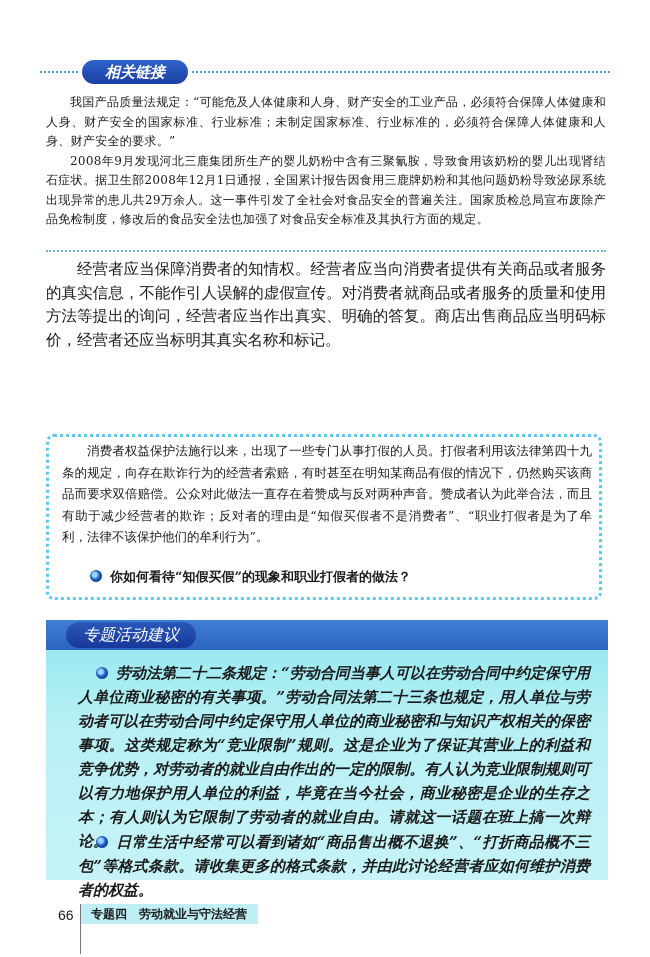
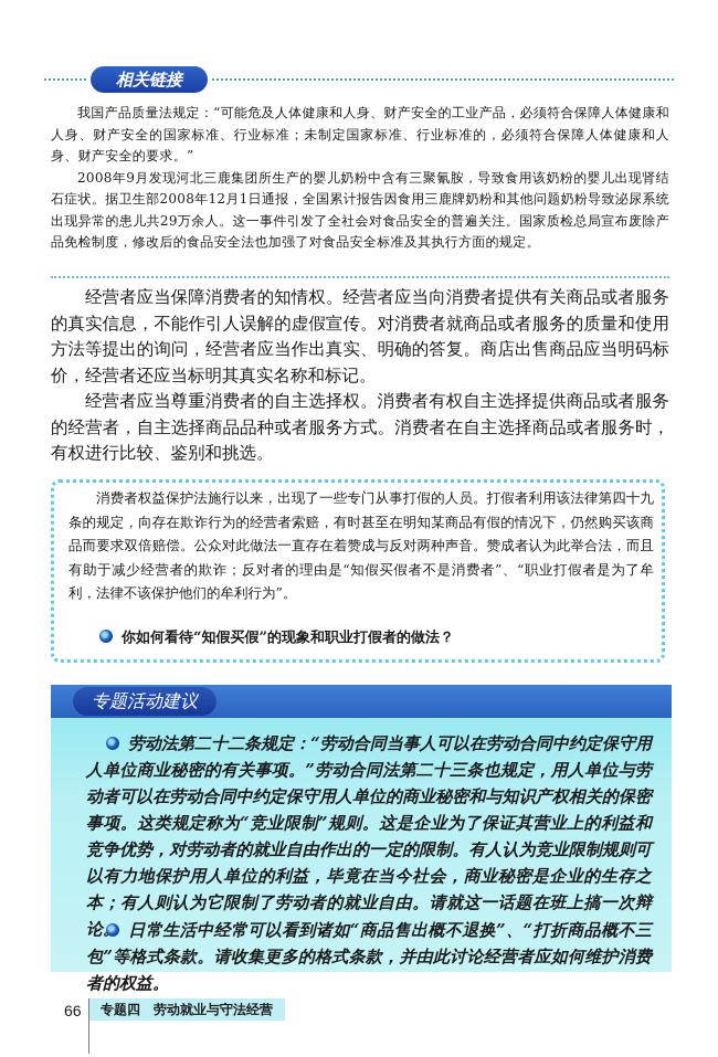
  相关链接
  我国产品质量法规定：“可能危及人体健康和人身、财产安全的工业产品，必须符合保障人体健康和人身、财产安全的国家标准、行业标准；未制定国家标准、行业标准的，必须符合保障人体健康和人身、财产安全的要求。”
  2008年9月发现河北三鹿集团所生产的婴儿奶粉中含有三聚氰胺，导致食用该奶粉的婴儿出现肾结石症状。据卫生部2008年12月1日通报，全国累计报告因食用三鹿牌奶粉和其他问题奶粉导致泌尿系统出现异常的患儿共29万余人。这一事件引发了全社会对食品安全的普遍关注。国家质检总局宣布废除产品免检制度，修改后的食品安全法也加强了对食品安全标准及其执行方面的规定。
  经营者应当保障消费者的知情权。经营者应当向消费者提供有关商品或者服务的真实信息，不能作引人误解的虚假宣传。对消费者就商品或者服务的质量和使用方法等提出的询问，经营者应当作出真实、明确的答复。商店出售商品应当明码标价，经营者还应当标明其真实名称和标记。
+ 经营者应当尊重消费者的自主选择权。消费者有权自主选择提供商品或者服务的经营者，自主选择商品品种或者服务方式。消费者在自主选择商品或者服务时，有权进行比较、鉴别和挑选。
  消费者权益保护法施行以来，出现了一些专门从事打假的人员。打假者利用该法律第四十九条的规定，向存在欺诈行为的经营者索赔，有时甚至在明知某商品有假的情况下，仍然购买该商品而要求双倍赔偿。公众对此做法一直存在着赞成与反对两种声音。赞成者认为此举合法，而且有助于减少经营者的欺诈；反对者的理由是“知假买假者不是消费者”、“职业打假者是为了牟利，法律不该保护他们的牟利行为”。
  你如何看待“知假买假”的现象和职业打假者的做法？
  专题活动建议
  劳动法第二十二条规定：“劳动合同当事人可以在劳动合同中约定保守用人单位商业秘密的有关事项。”劳动合同法第二十三条也规定，用人单位与劳动者可以在劳动合同中约定保守用人单位的商业秘密和与知识产权相关的保密事项。这类规定称为“竞业限制”规则。这是企业为了保证其营业上的利益和竞争优势，对劳动者的就业自由作出的一定的限制。有人认为竞业限制规则可以有力地保护用人单位的利益，毕竟在当今社会，商业秘密是企业的生存之本；有人则认为它限制了劳动者的就业自由。请就这一话题在班上搞一次辩论
  日常生活中经常可以看到诸如“商品售出概不退换”、“打折商品概不三包”等格式条款。请收集更多的格式条款，并由此讨论经营者应如何维护消费者的权益。
  66
  专题四 劳动就业与守法经营
